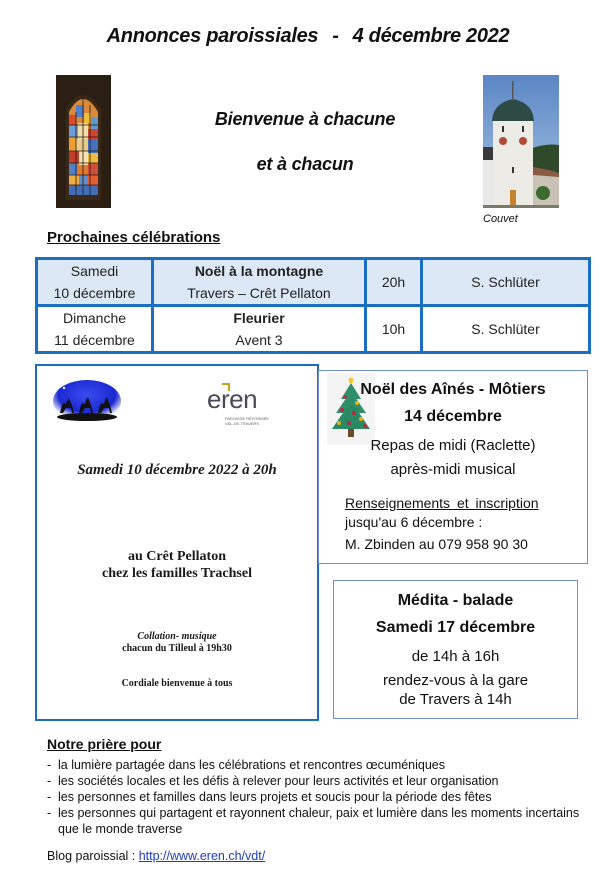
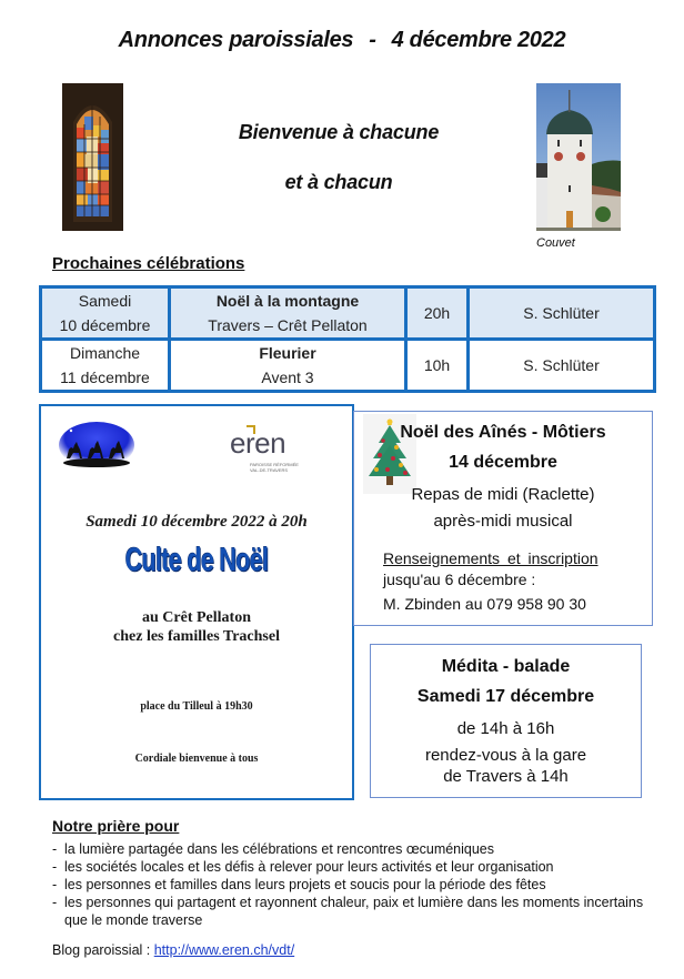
  Annonces paroissiales - 4 décembre 2022
  Bienvenue à chacune
  et à chacun
  Couvet
  Prochaines célébrations
  Samedi 10 décembre	Noël à la montagne Travers – Crêt Pellaton	20h	S. Schlüter
  Dimanche 11 décembre	Fleurier Avent 3	10h	S. Schlüter
  eren
  Samedi 10 décembre 2022 à 20h
+ Culte de Noël
  au Crêt Pellaton
  chez les familles Trachsel
- Collation- musique
- chacun du Tilleul à 19h30
+ place du Tilleul à 19h30
  Cordiale bienvenue à tous
  Noël des Aînés - Môtiers
  14 décembre
  Repas de midi (Raclette)
  après-midi musical
  Renseignements et inscription
  jusqu'au 6 décembre :
  M. Zbinden au 079 958 90 30
  Médita - balade
  Samedi 17 décembre
  de 14h à 16h
  rendez-vous à la gare
  de Travers à 14h
  Notre prière pour
  -
  la lumière partagée dans les célébrations et rencontres œcuméniques
  -
  les sociétés locales et les défis à relever pour leurs activités et leur organisation
  -
  les personnes et familles dans leurs projets et soucis pour la période des fêtes
  -
  les personnes qui partagent et rayonnent chaleur, paix et lumière dans les moments incertains que le monde traverse
  Blog paroissial : http://www.eren.ch/vdt/
